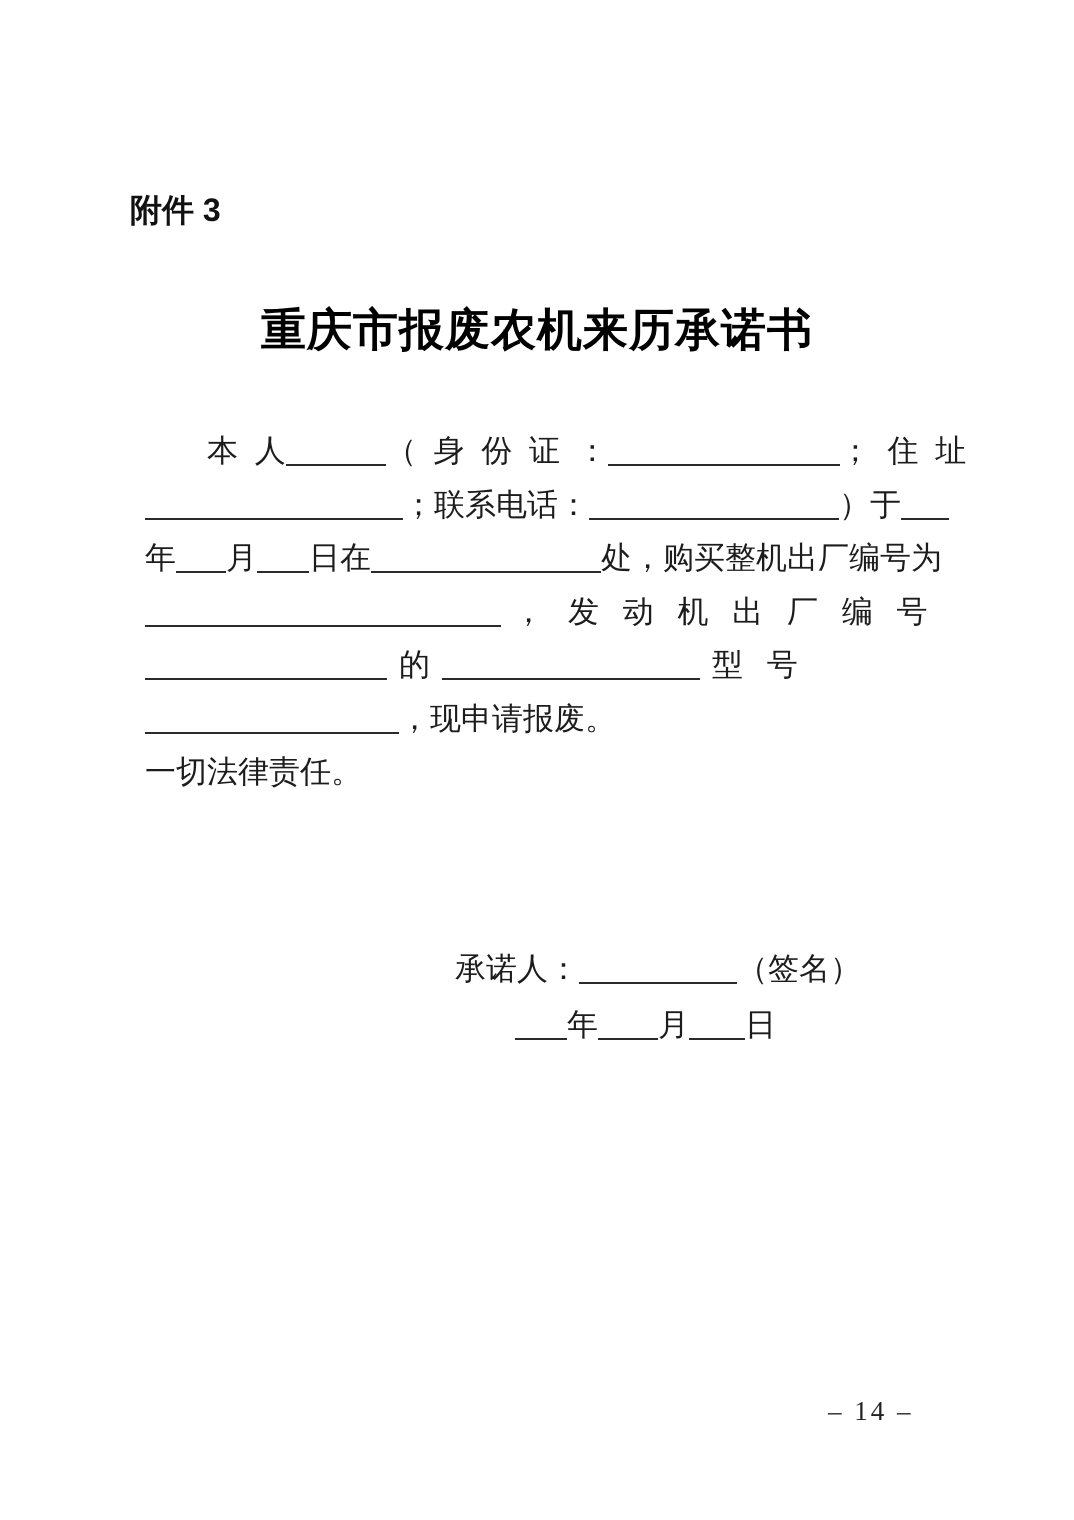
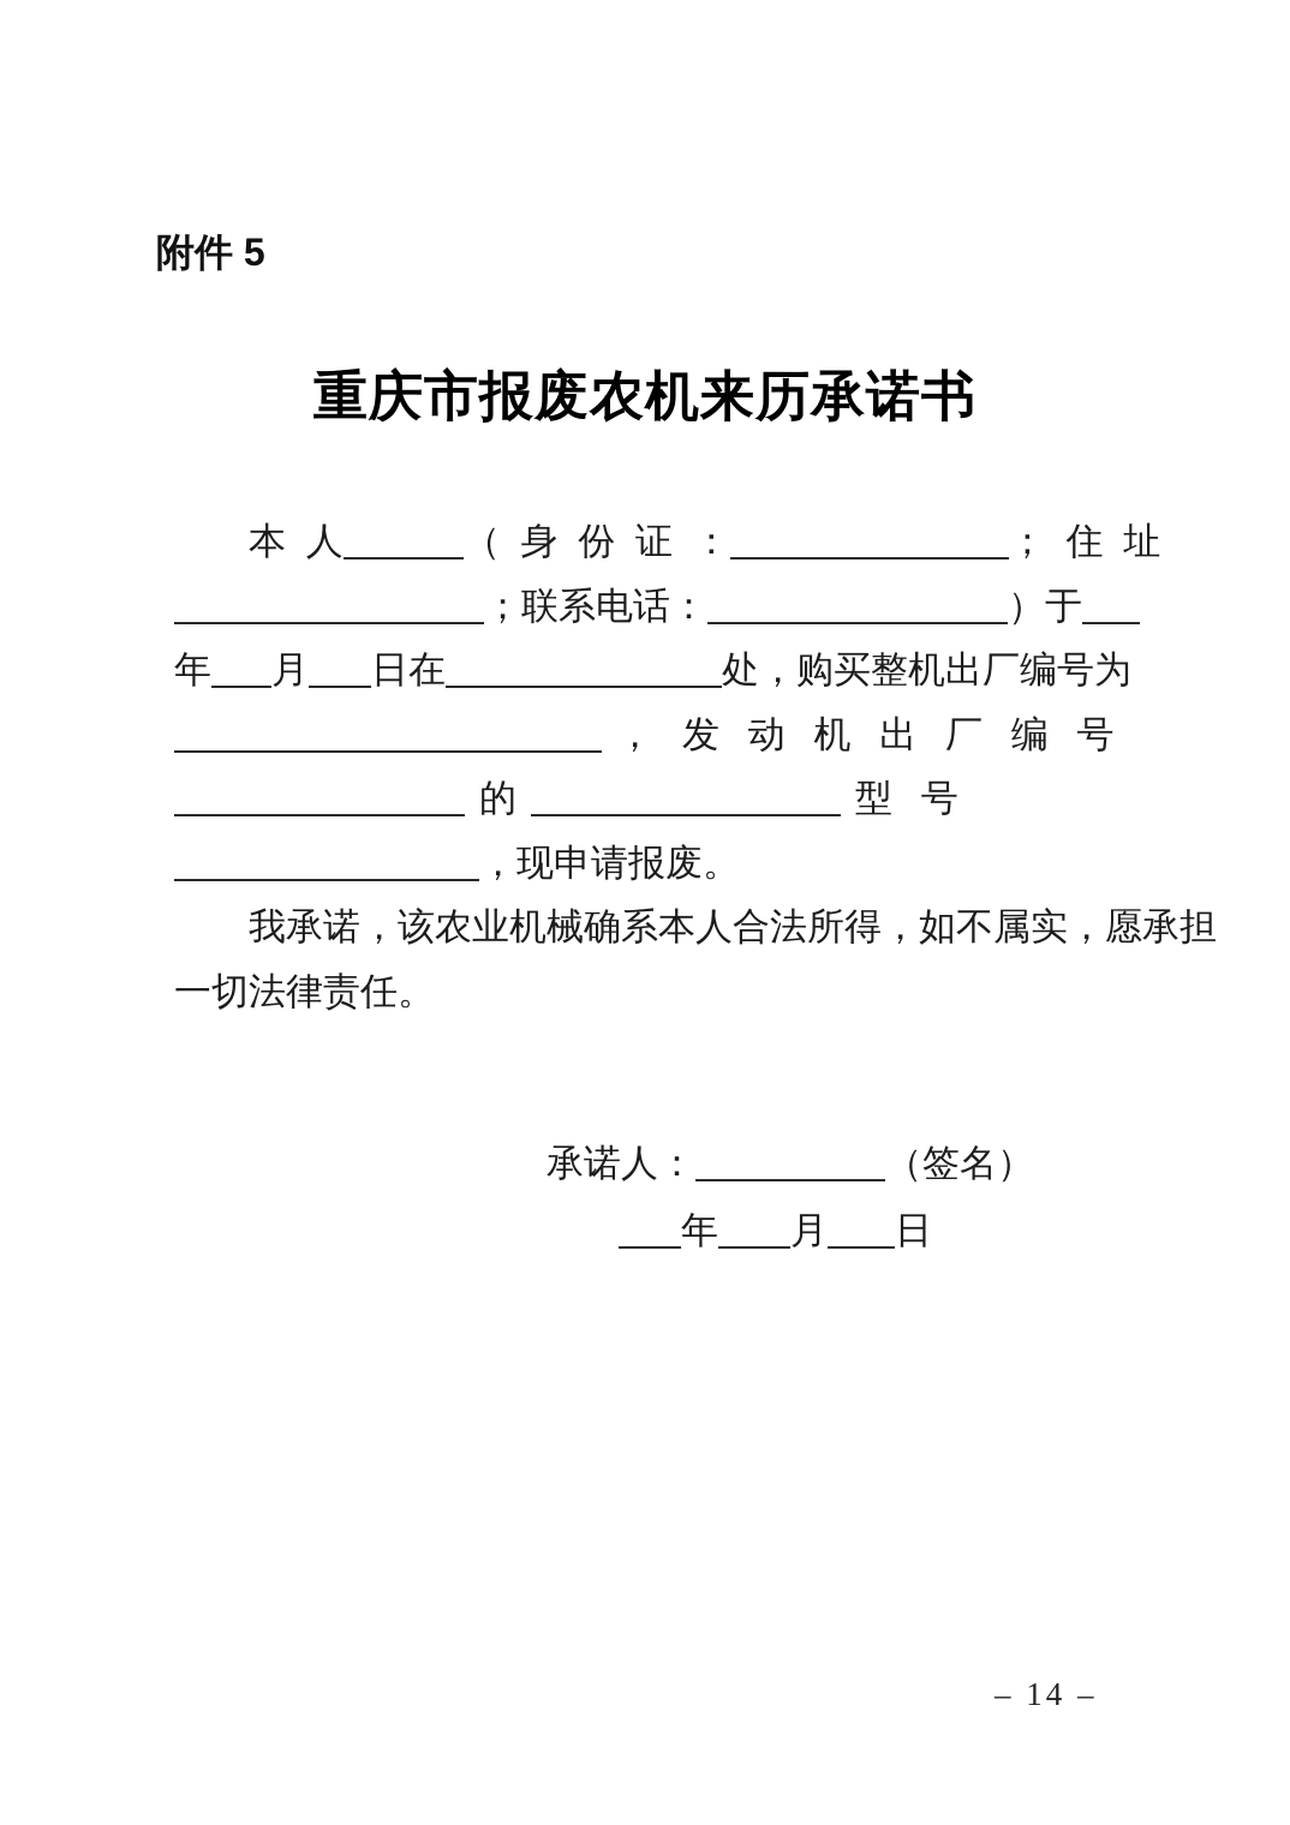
- 附件 3
+ 附件 5
  重庆市报废农机来历承诺书
  本 人 （ 身 份 证 ： ； 住 址
  ；联系电话： ）于
  年 月 日在 处，购买整机出厂编号为
  ， 发 动 机 出 厂 编 号
  的 型 号
  ，现申请报废。
+ 我承诺，该农业机械确系本人合法所得，如不属实，愿承担
  一切法律责任。
  承诺人： （签名）
  年 月 日
  – 14 –
